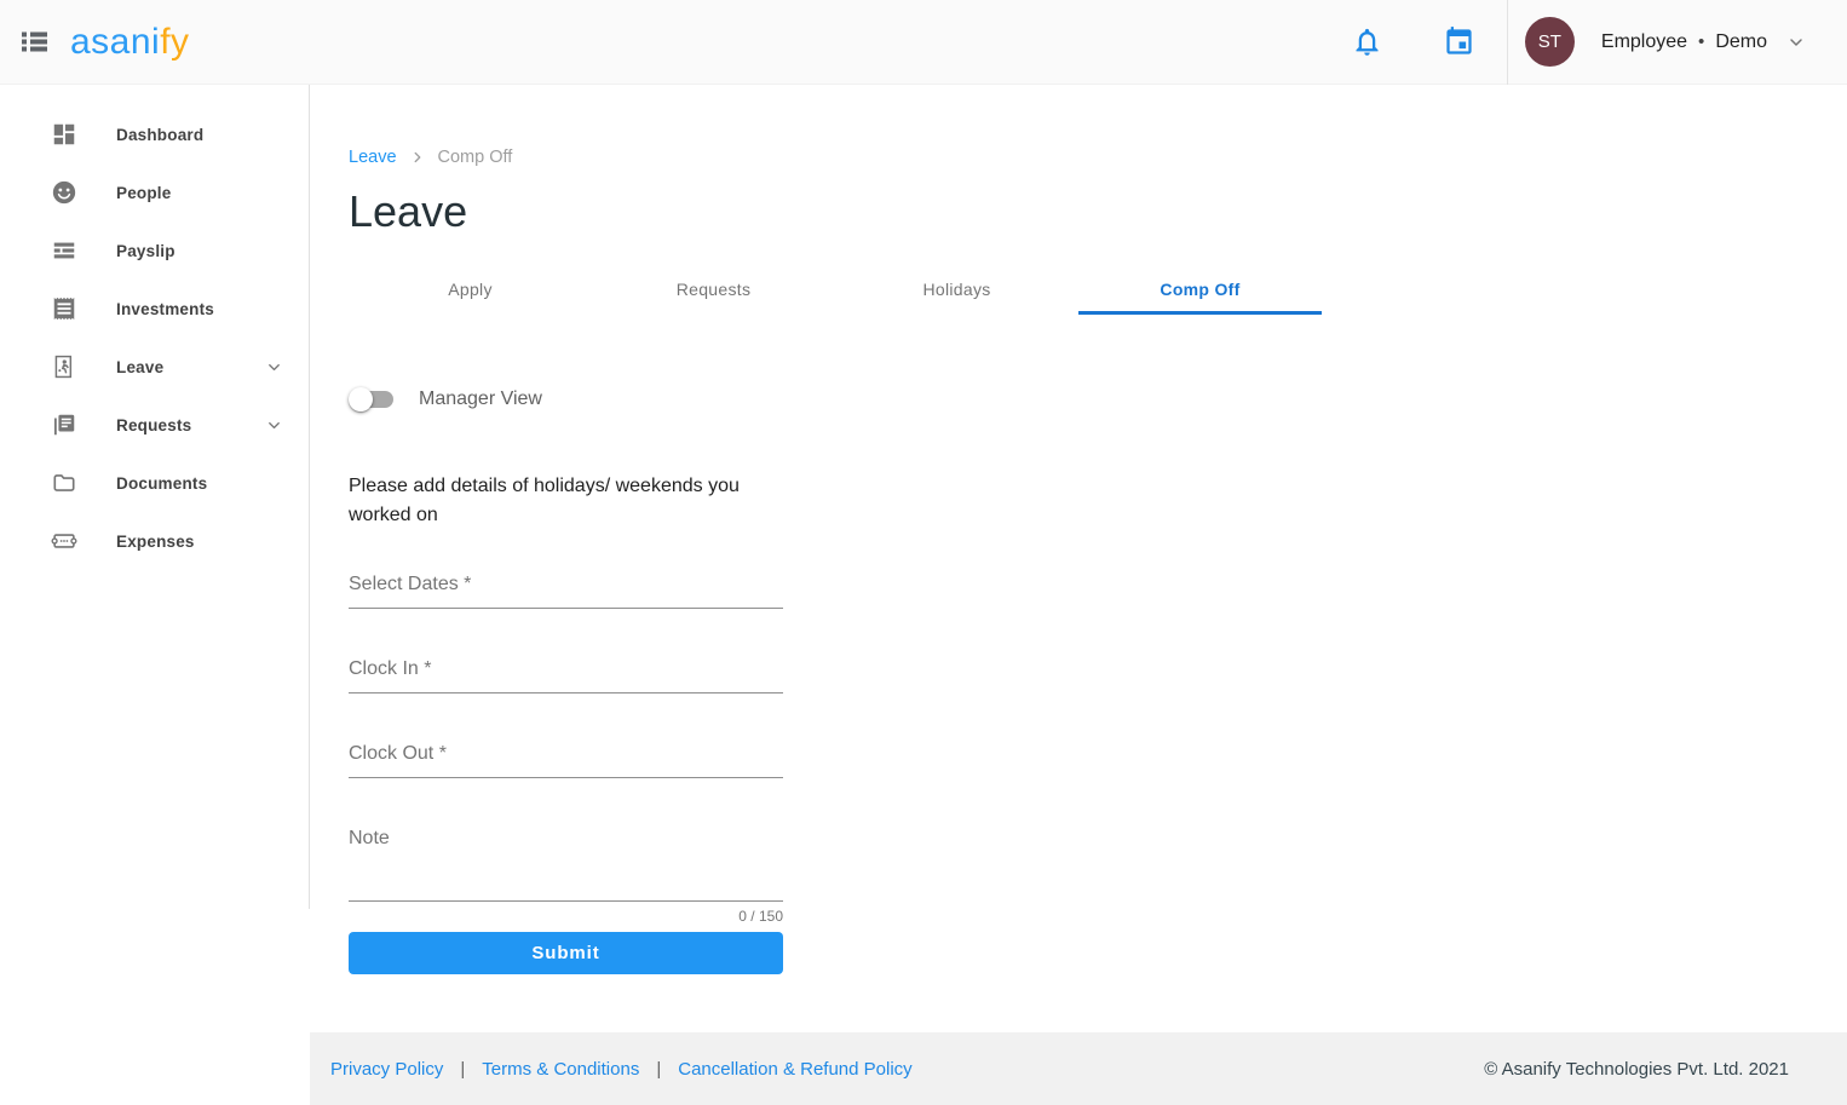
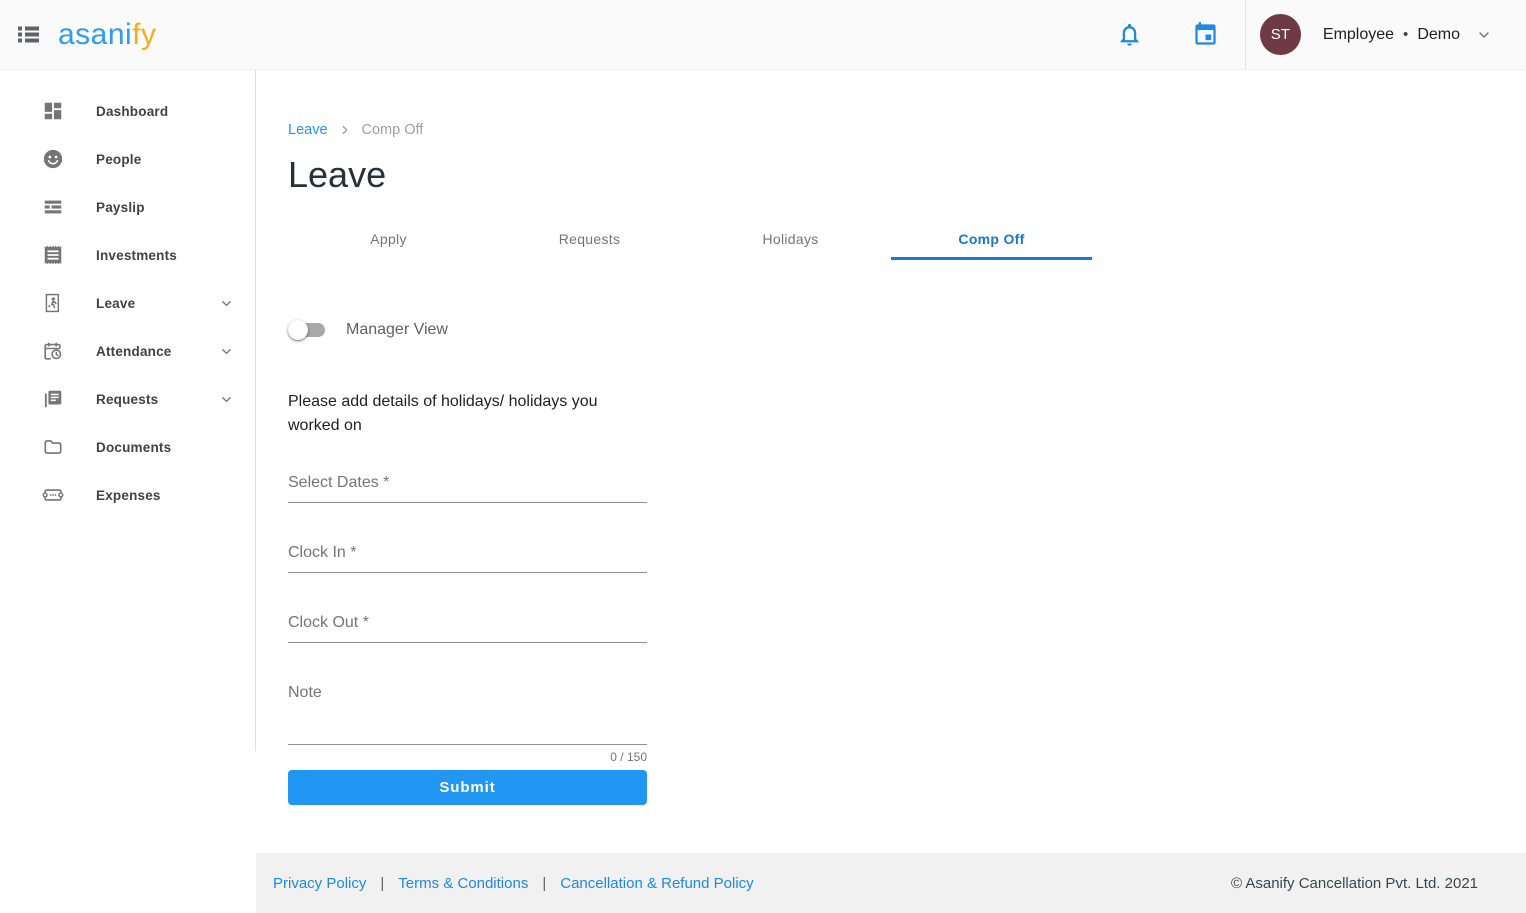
  asani
  fy
  ST
  Employee
  •
  Demo
  Dashboard
  People
  Payslip
  Investments
  Leave
+ Attendance
  Requests
  Documents
  Expenses
  Leave
  Comp Off
  Leave
  Apply
  Requests
  Holidays
  Comp Off
  Manager View
- Please add details of holidays/ weekends you worked on
+ Please add details of holidays/ holidays you worked on
  Select Dates *
  Clock In *
  Clock Out *
  Note
  0 / 150
  Submit
  Privacy Policy
  |
  Terms & Conditions
  |
  Cancellation & Refund Policy
- © Asanify Technologies Pvt. Ltd. 2021
+ © Asanify Cancellation Pvt. Ltd. 2021
